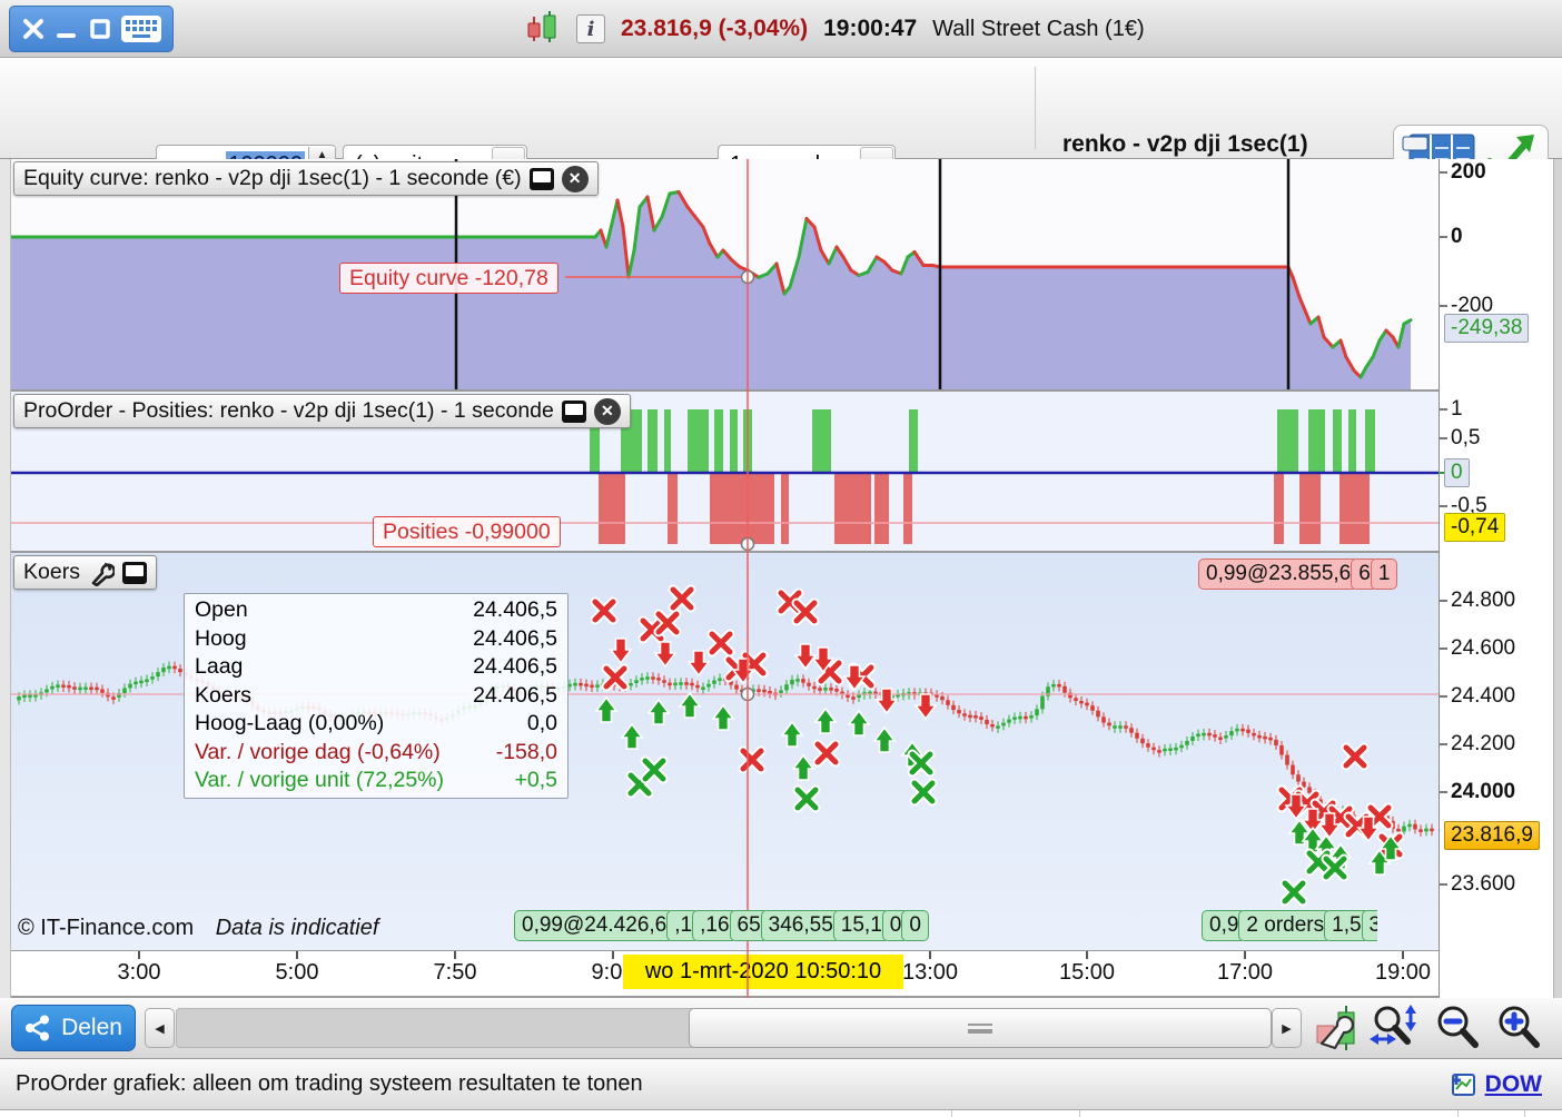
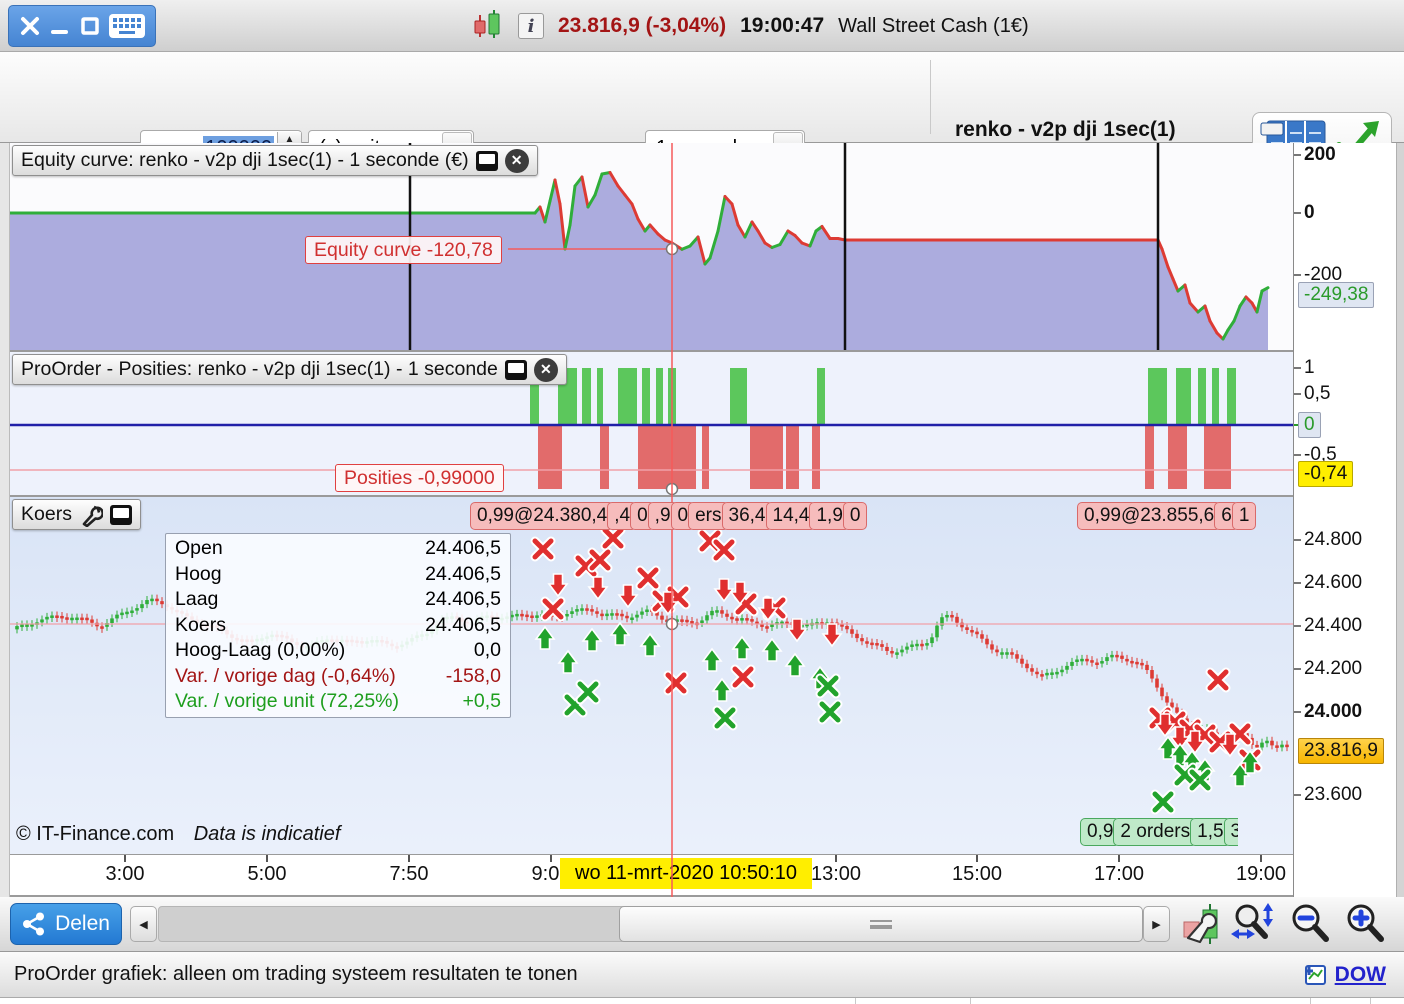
  i
  23.816,9 (-3,04%)
  19:00:47
  Wall Street Cash (1€)
  ▲
  renko - v2p dji 1sec(1)
  Equity curve: renko - v2p dji 1sec(1) - 1 seconde (€)
  ✕
  Equity curve -120,78
  ProOrder - Posities: renko - v2p dji 1sec(1) - 1 seconde
  ✕
  Posities -0,99000
  Koers
  Open
  24.406,5
  Hoog
  24.406,5
  Laag
  24.406,5
  Koers
  24.406,5
  Hoog-Laag (0,00%)
  0,0
  Var. / vorige dag (-0,64%)
  -158,0
  Var. / vorige unit (72,25%)
  +0,5
+ 0,99@24.380,4 ,4 0 ,9 0 ers 36,4 14,4 1,9 0
  0,99@23.855,6 6 1
- 0,99@24.426,6 ,1 ,16 65 346,55 15,1 0 0
  0,9 2 orders 1,5 3
  © IT-Finance.com Data is indicatief
  200
  0
  -200
  -249,38
  1
  0,5
  0
  -0,5
  -0,74
  24.800
  24.600
  24.400
  24.200
  24.000
  23.816,9
  23.600
  3:00
  5:00
  7:50
  9:0
  13:00
  15:00
  17:00
  19:00
- wo 1-mrt-2020 10:50:10
+ wo 11-mrt-2020 10:50:10
  Delen
  ◀
  ▶
  ProOrder grafiek: alleen om trading systeem resultaten te tonen
  DOW
